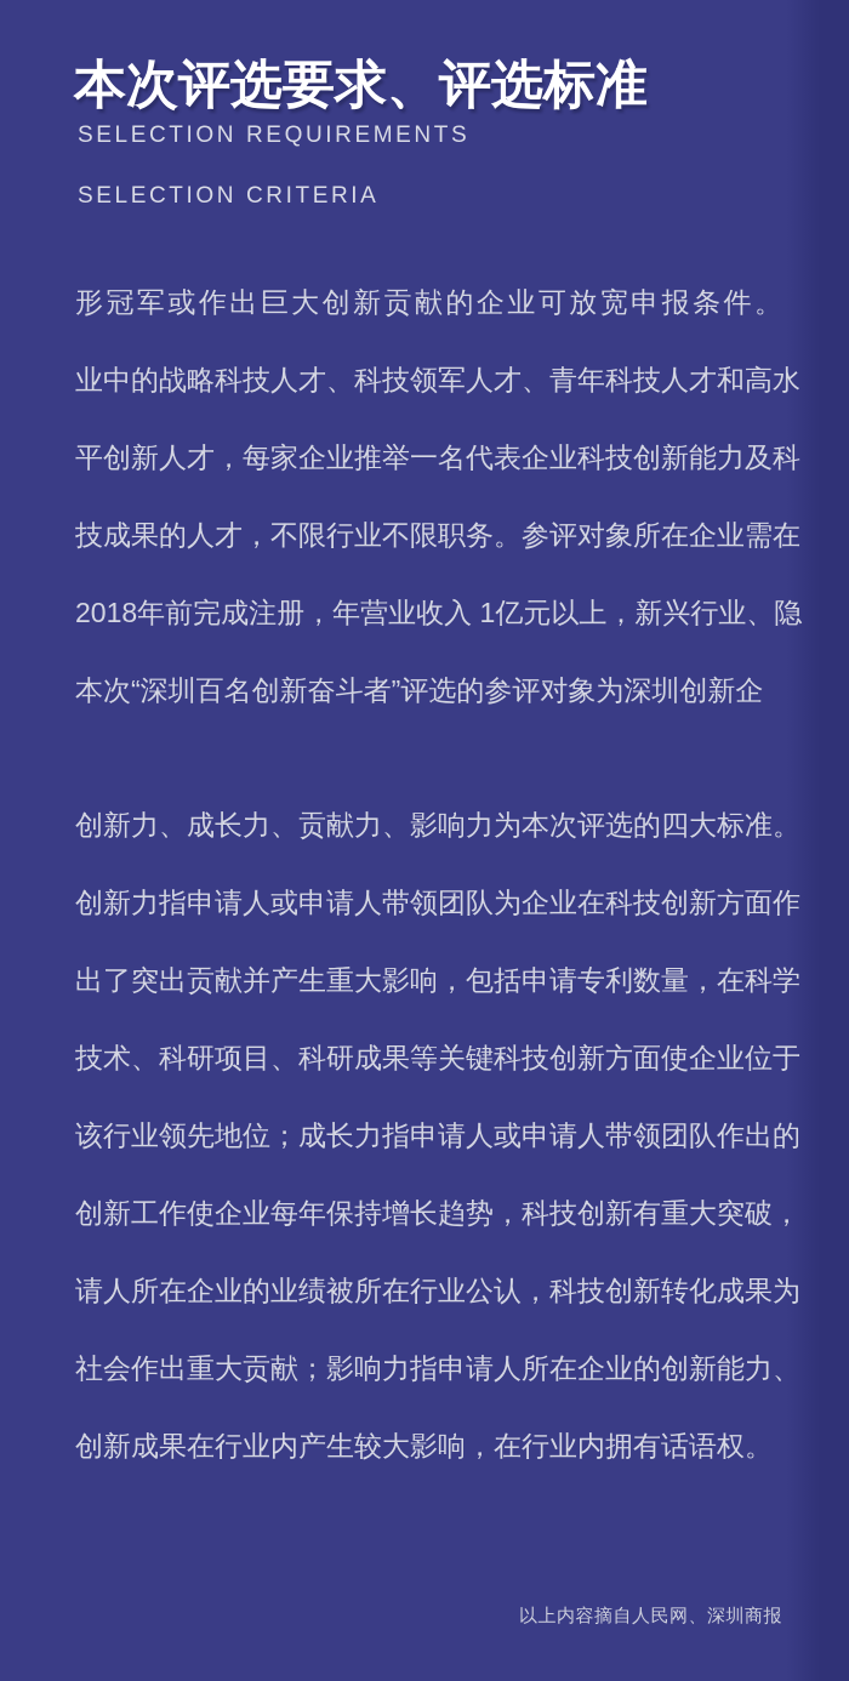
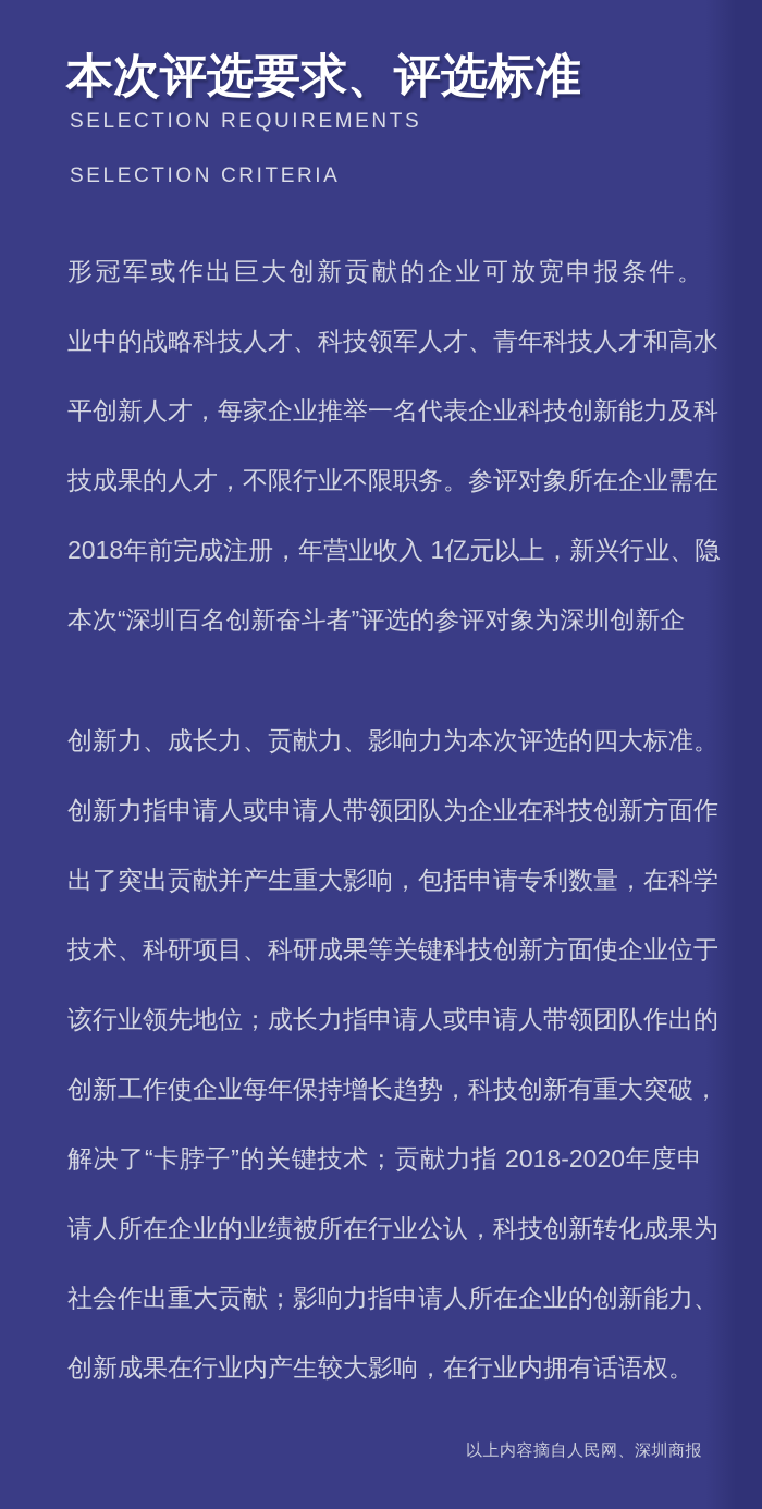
  本次评选要求、评选标准
  SELECTION REQUIREMENTS
  SELECTION CRITERIA
  形冠军或作出巨大创新贡献的企业可放宽申报条件。
  业中的战略科技人才、科技领军人才、青年科技人才和高水
  平创新人才，每家企业推举一名代表企业科技创新能力及科
  技成果的人才，不限行业不限职务。参评对象所在企业需在
  2018年前完成注册，年营业收入 1亿元以上，新兴行业、隐
  本次“深圳百名创新奋斗者”评选的参评对象为深圳创新企
  创新力、成长力、贡献力、影响力为本次评选的四大标准。
  创新力指申请人或申请人带领团队为企业在科技创新方面作
  出了突出贡献并产生重大影响，包括申请专利数量，在科学
  技术、科研项目、科研成果等关键科技创新方面使企业位于
  该行业领先地位；成长力指申请人或申请人带领团队作出的
  创新工作使企业每年保持增长趋势，科技创新有重大突破，
+ 解决了“卡脖子”的关键技术；贡献力指 2018-2020年度申
  请人所在企业的业绩被所在行业公认，科技创新转化成果为
  社会作出重大贡献；影响力指申请人所在企业的创新能力、
  创新成果在行业内产生较大影响，在行业内拥有话语权。
  以上内容摘自人民网、深圳商报
